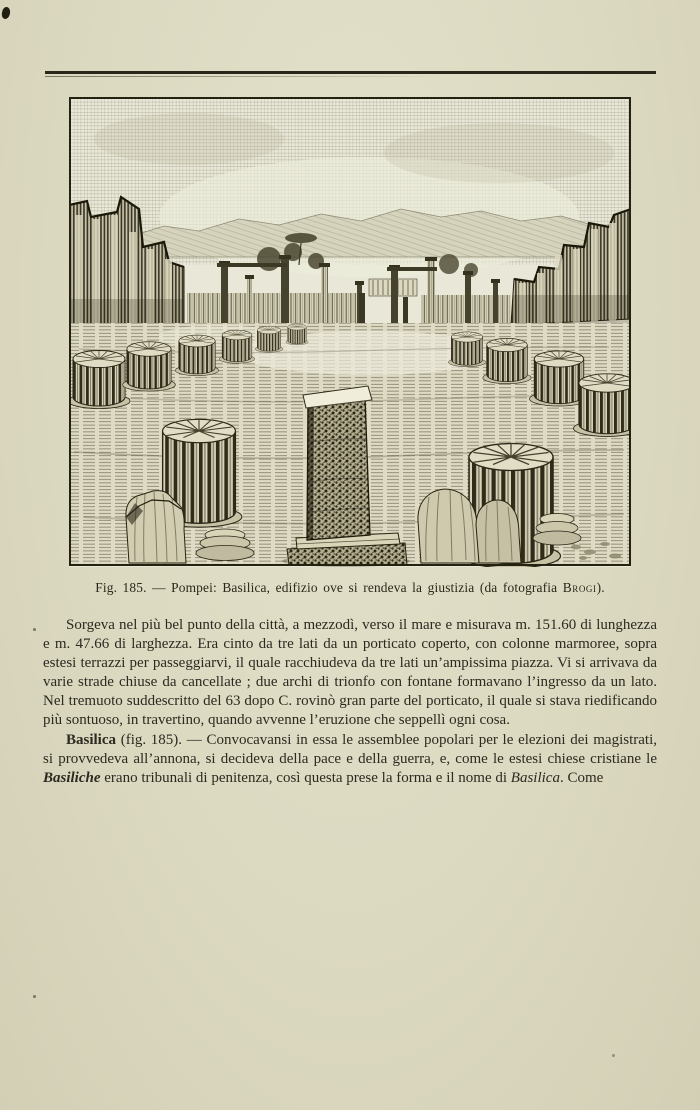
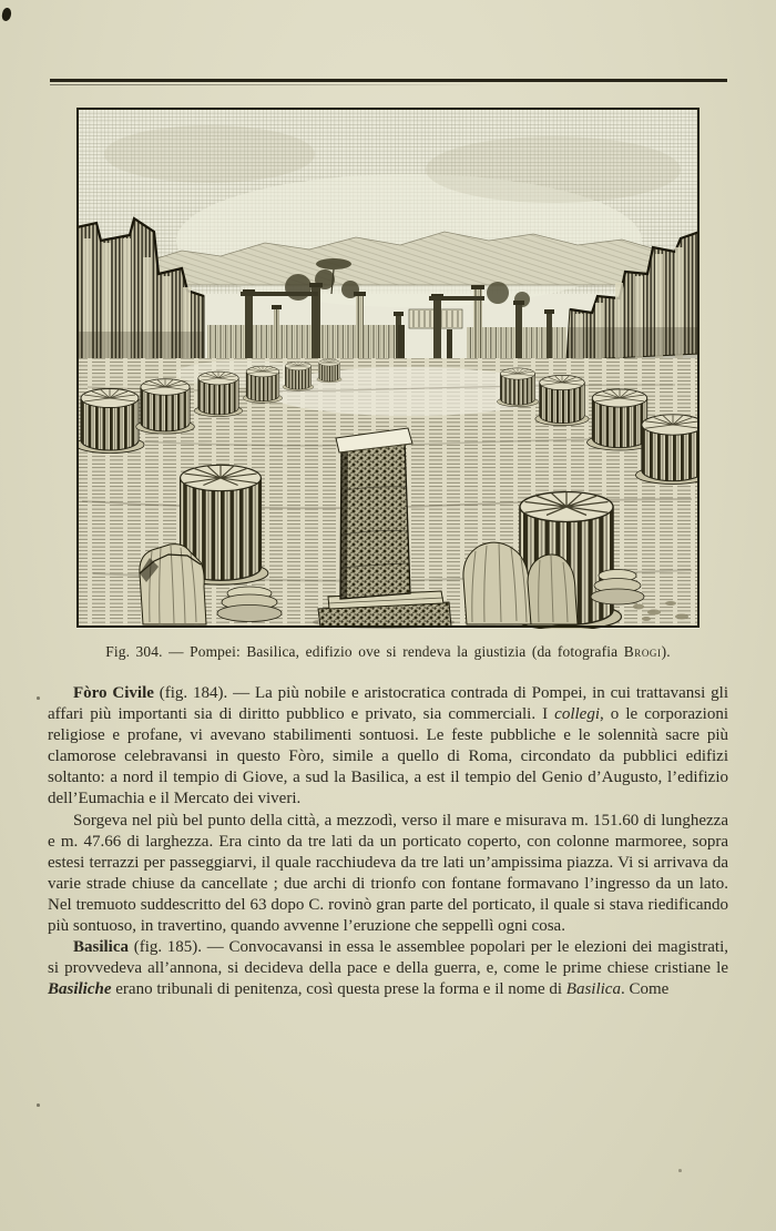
- Fig. 185. — Pompei: Basilica, edifizio ove si rendeva la giustizia (da fotografia Brogi).
+ Fig. 304. — Pompei: Basilica, edifizio ove si rendeva la giustizia (da fotografia Brogi).
+ Fòro Civile (fig. 184). — La più nobile e aristocratica contrada di Pompei, in cui trattavansi gli affari più importanti sia di diritto pubblico e privato, sia commerciali. I collegi, o le corporazioni religiose e profane, vi avevano stabilimenti sontuosi. Le feste pubbliche e le solennità sacre più clamorose celebravansi in questo Fòro, simile a quello di Roma, circondato da pubblici edifizi soltanto: a nord il tempio di Giove, a sud la Basilica, a est il tempio del Genio d’Augusto, l’edifizio dell’Eumachia e il Mercato dei viveri.
  Sorgeva nel più bel punto della città, a mezzodì, verso il mare e misurava m. 151.60 di lunghezza e m. 47.66 di larghezza. Era cinto da tre lati da un porticato coperto, con colonne marmoree, sopra estesi terrazzi per passeggiarvi, il quale racchiudeva da tre lati un’ampissima piazza. Vi si arrivava da varie strade chiuse da cancellate ; due archi di trionfo con fontane formavano l’ingresso da un lato. Nel tremuoto suddescritto del 63 dopo C. rovinò gran parte del porticato, il quale si stava riedificando più sontuoso, in travertino, quando avvenne l’eruzione che seppellì ogni cosa.
- Basilica (fig. 185). — Convocavansi in essa le assemblee popolari per le elezioni dei magistrati, si provvedeva all’annona, si decideva della pace e della guerra, e, come le estesi chiese cristiane le Basiliche erano tribunali di penitenza, così questa prese la forma e il nome di Basilica. Come
+ Basilica (fig. 185). — Convocavansi in essa le assemblee popolari per le elezioni dei magistrati, si provvedeva all’annona, si decideva della pace e della guerra, e, come le prime chiese cristiane le Basiliche erano tribunali di penitenza, così questa prese la forma e il nome di Basilica. Come
